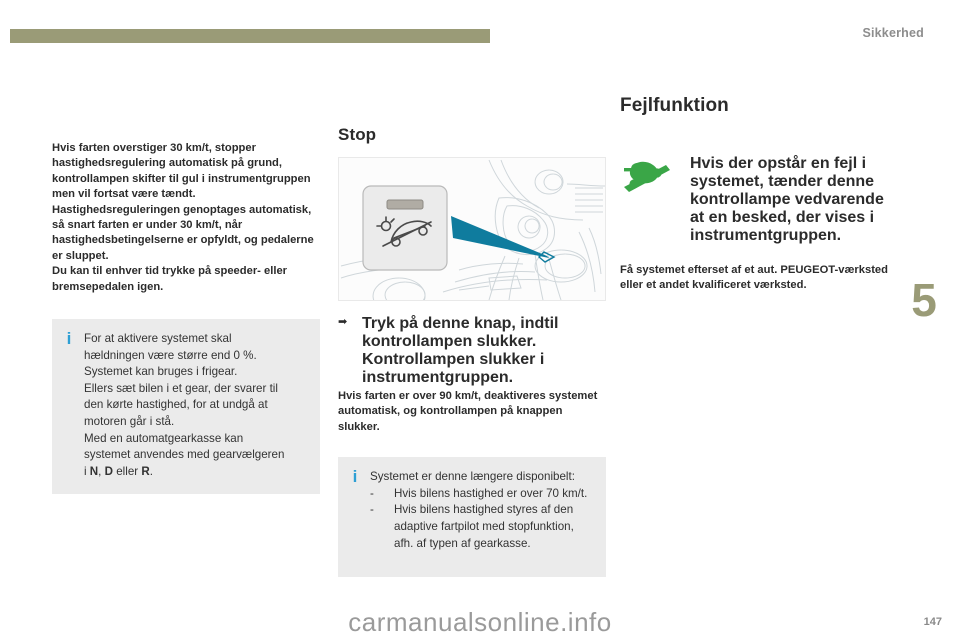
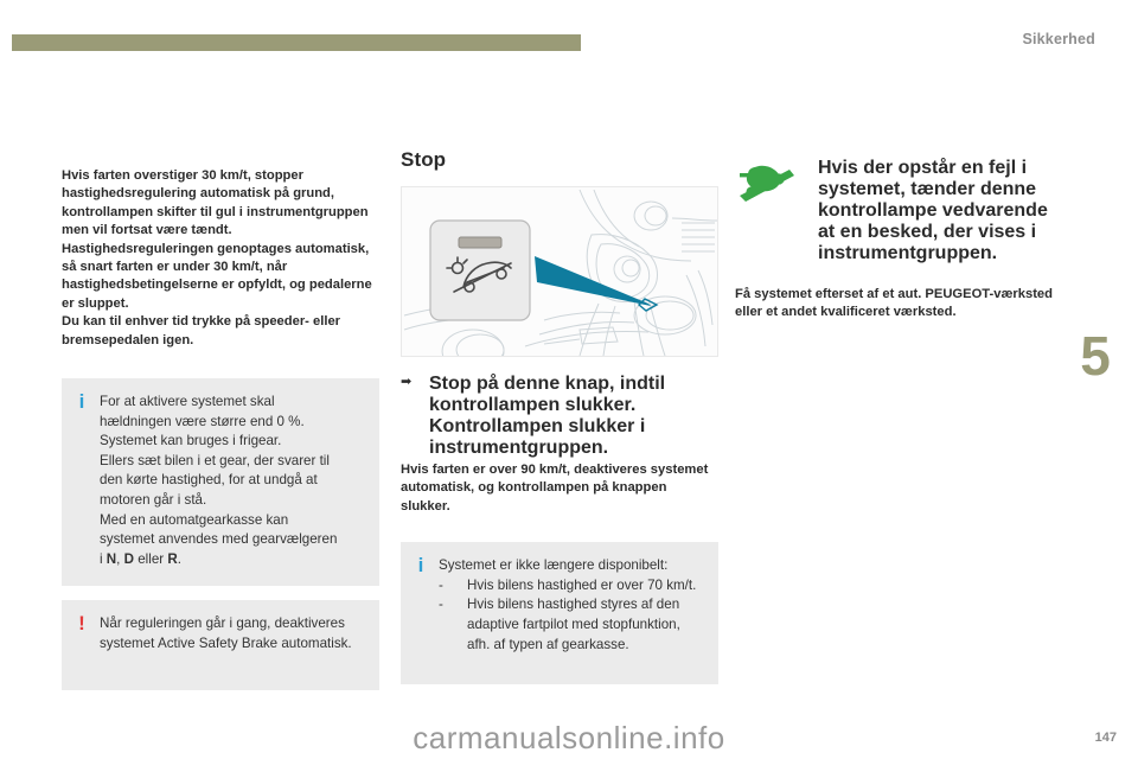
  Sikkerhed
  5
  Hvis farten overstiger 30 km/t, stopper hastighedsregulering automatisk på grund, kontrollampen skifter til gul i instrumentgruppen men vil fortsat være tændt.
  Hastighedsreguleringen genoptages automatisk, så snart farten er under 30 km/t, når hastighedsbetingelserne er opfyldt, og pedalerne er sluppet.
  Du kan til enhver tid trykke på speeder- eller bremsepedalen igen.
  i
  For at aktivere systemet skal
  hældningen være større end 0 %.
  Systemet kan bruges i frigear.
  Ellers sæt bilen i et gear, der svarer til
  den kørte hastighed, for at undgå at
  motoren går i stå.
  Med en automatgearkasse kan
  systemet anvendes med gearvælgeren
  i N, D eller R.
+ !
+ Når reguleringen går i gang, deaktiveres systemet Active Safety Brake automatisk.
  Stop
  ➡
- Tryk på denne knap, indtil kontrollampen slukker. Kontrollampen slukker i instrumentgruppen.
+ Stop på denne knap, indtil kontrollampen slukker. Kontrollampen slukker i instrumentgruppen.
  Hvis farten er over 90 km/t, deaktiveres systemet automatisk, og kontrollampen på knappen slukker.
  i
- Systemet er denne længere disponibelt:
+ Systemet er ikke længere disponibelt:
  -
  Hvis bilens hastighed er over 70 km/t.
  -
  Hvis bilens hastighed styres af den adaptive fartpilot med stopfunktion, afh. af typen af gearkasse.
- Fejlfunktion
  Hvis der opstår en fejl i systemet, tænder denne kontrollampe vedvarende at en besked, der vises i instrumentgruppen.
  Få systemet efterset af et aut. PEUGEOT-værksted eller et andet kvalificeret værksted.
  carmanualsonline.info
  147
